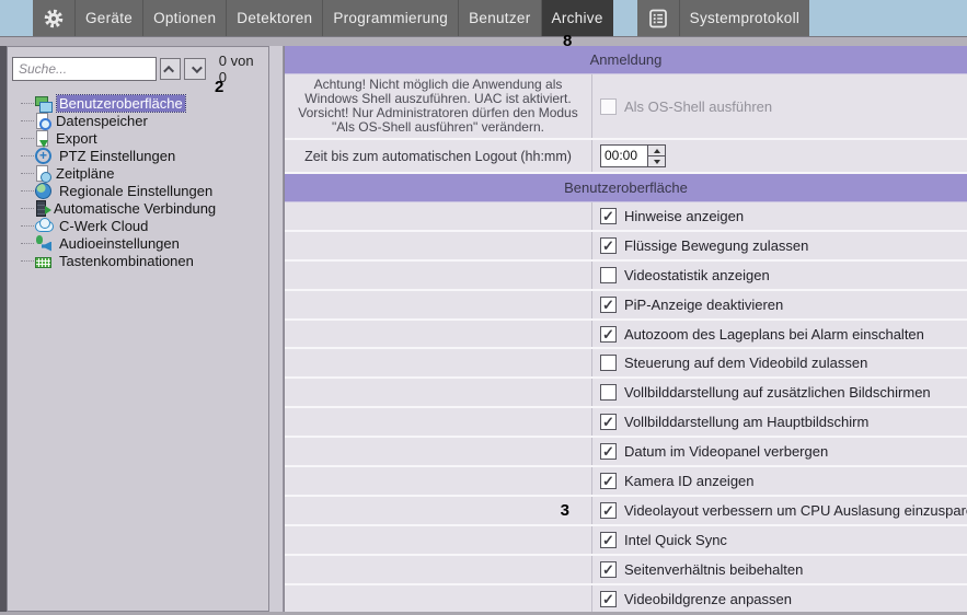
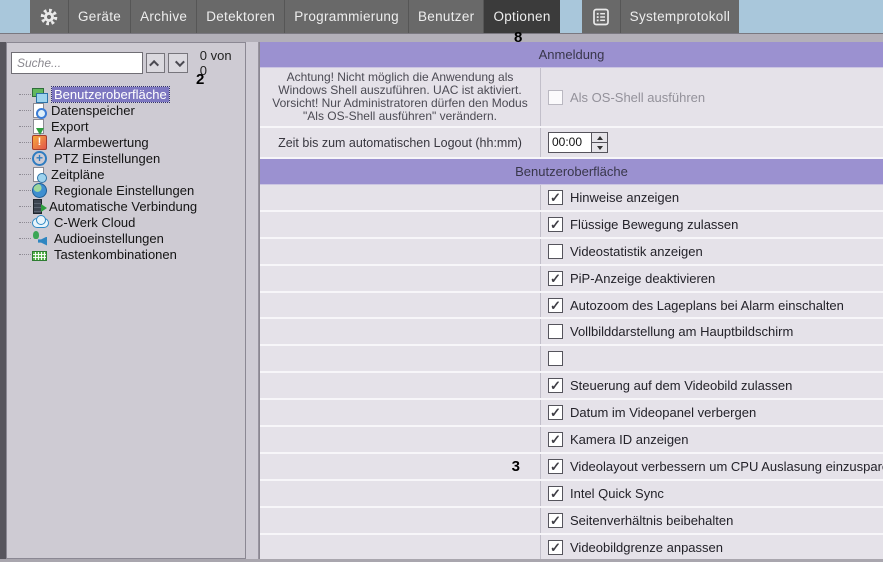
  Geräte
- Optionen
+ Archive
  Detektoren
  Programmierung
  Benutzer
- Archive
+ Optionen
  Systemprotokoll
  Suche...
  0 von 0
  Benutzeroberfläche
  Datenspeicher
  Export
+ Alarmbewertung
  PTZ Einstellungen
  Zeitpläne
  Regionale Einstellungen
  Automatische Verbindung
  C-Werk Cloud
  Audioeinstellungen
  Tastenkombinationen
  Anmeldung
  Achtung! Nicht möglich die Anwendung als Windows Shell auszuführen. UAC ist aktiviert. Vorsicht! Nur Administratoren dürfen den Modus "Als OS-Shell ausführen" verändern.
  Als OS-Shell ausführen
  Zeit bis zum automatischen Logout (hh:mm)
  00:00
  Benutzeroberfläche
  Hinweise anzeigen
  Flüssige Bewegung zulassen
  Videostatistik anzeigen
  PiP-Anzeige deaktivieren
  Autozoom des Lageplans bei Alarm einschalten
- Steuerung auf dem Videobild zulassen
+ Vollbilddarstellung am Hauptbildschirm
- Vollbilddarstellung auf zusätzlichen Bildschirmen
- Vollbilddarstellung am Hauptbildschirm
+ Steuerung auf dem Videobild zulassen
  Datum im Videopanel verbergen
  Kamera ID anzeigen
  3
  Videolayout verbessern um CPU Auslasung einzuspar
  Intel Quick Sync
  Seitenverhältnis beibehalten
  Videobildgrenze anpassen
  8
  2
